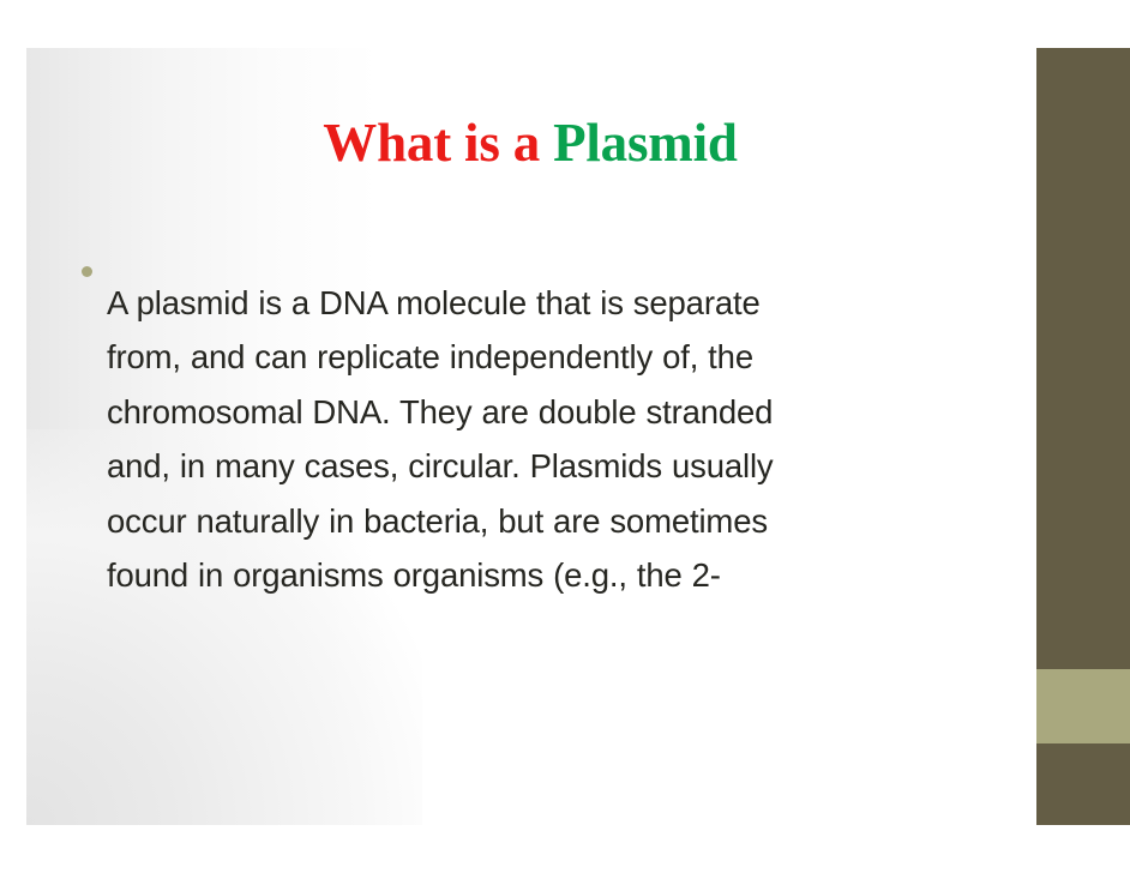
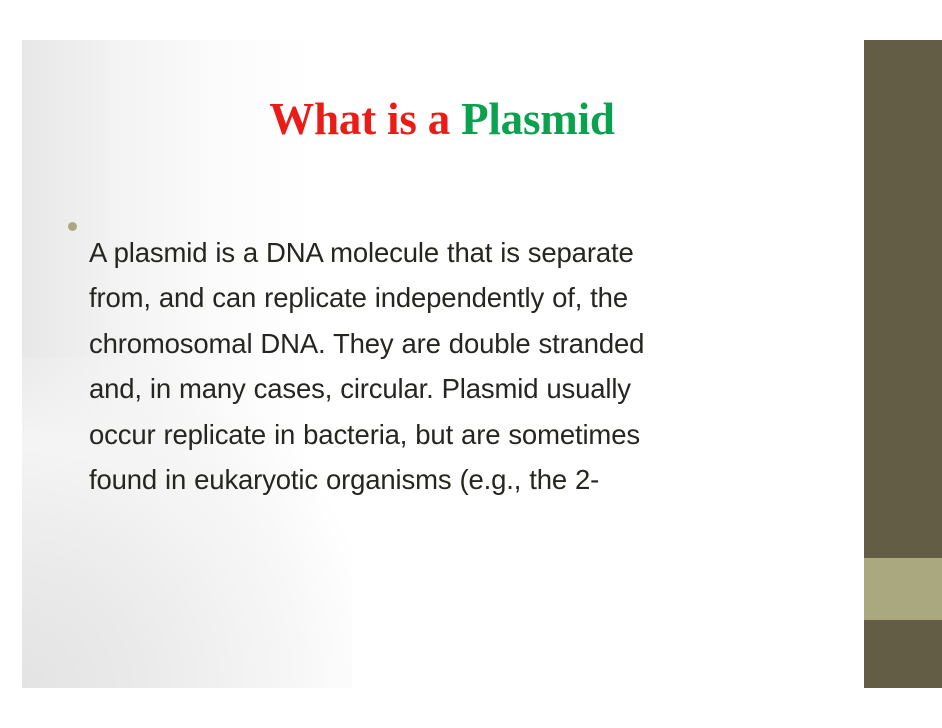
  What is a Plasmid
  A plasmid is a DNA molecule that is separate
  from, and can replicate independently of, the
  chromosomal DNA. They are double stranded
- and, in many cases, circular. Plasmids usually
+ and, in many cases, circular. Plasmid usually
- occur naturally in bacteria, but are sometimes
+ occur replicate in bacteria, but are sometimes
- found in organisms organisms (e.g., the 2-
+ found in eukaryotic organisms (e.g., the 2-
